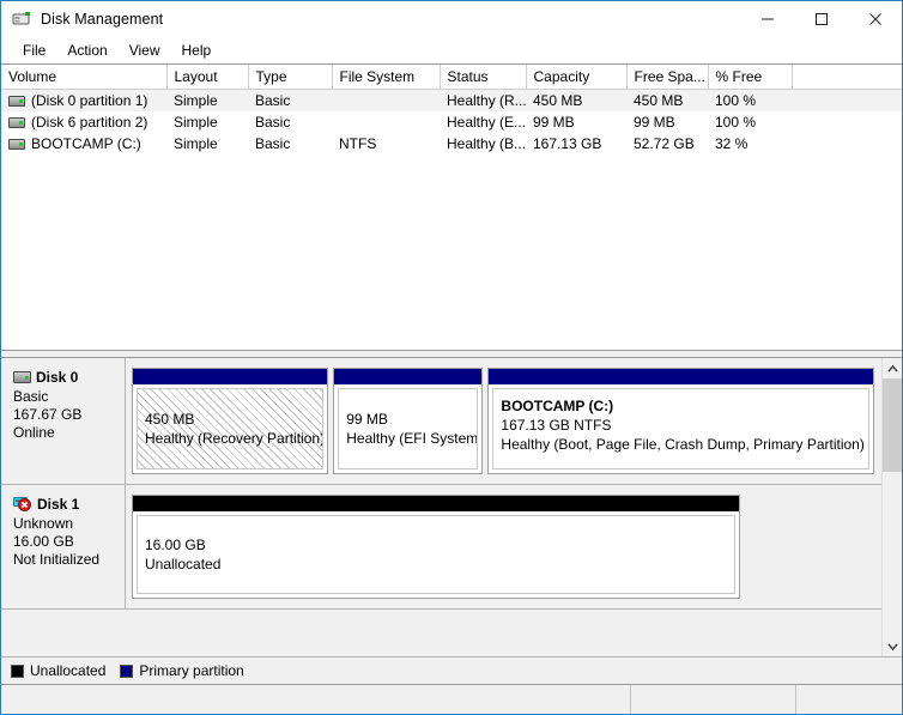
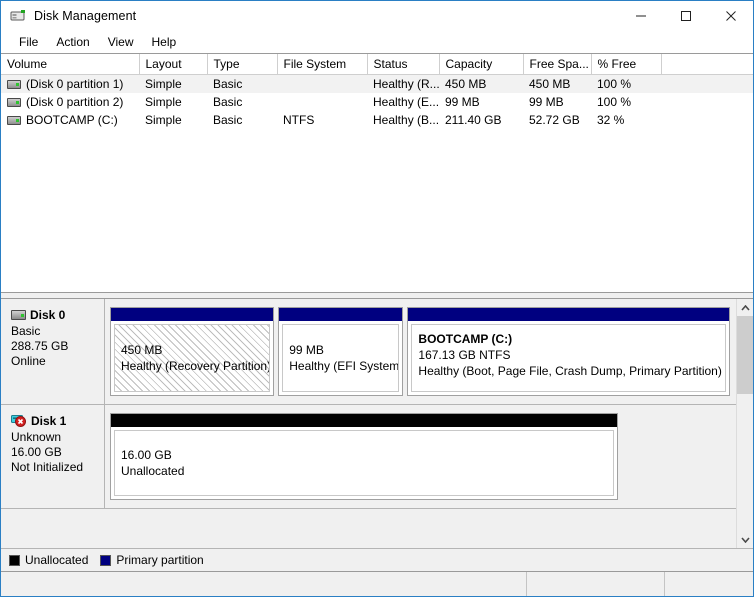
  Disk Management
  File
  Action
  View
  Help
  Volume	Layout	Type	File System	Status	Capacity	Free Spa...	% Free
  (Disk 0 partition 1)	Simple	Basic		Healthy (R...	450 MB	450 MB	100 %
- (Disk 6 partition 2)	Simple	Basic		Healthy (E...	99 MB	99 MB	100 %
+ (Disk 0 partition 2)	Simple	Basic		Healthy (E...	99 MB	99 MB	100 %
- BOOTCAMP (C:)	Simple	Basic	NTFS	Healthy (B...	167.13 GB	52.72 GB	32 %
+ BOOTCAMP (C:)	Simple	Basic	NTFS	Healthy (B...	211.40 GB	52.72 GB	32 %
  Disk 0
  Basic
- 167.67 GB
+ 288.75 GB
  Online
  450 MB
  Healthy (Recovery Partition)
  99 MB
  Healthy (EFI System
  BOOTCAMP (C:)
  167.13 GB NTFS
  Healthy (Boot, Page File, Crash Dump, Primary Partition)
  Disk 1
  Unknown
  16.00 GB
  Not Initialized
  16.00 GB
  Unallocated
  Unallocated
  Primary partition
